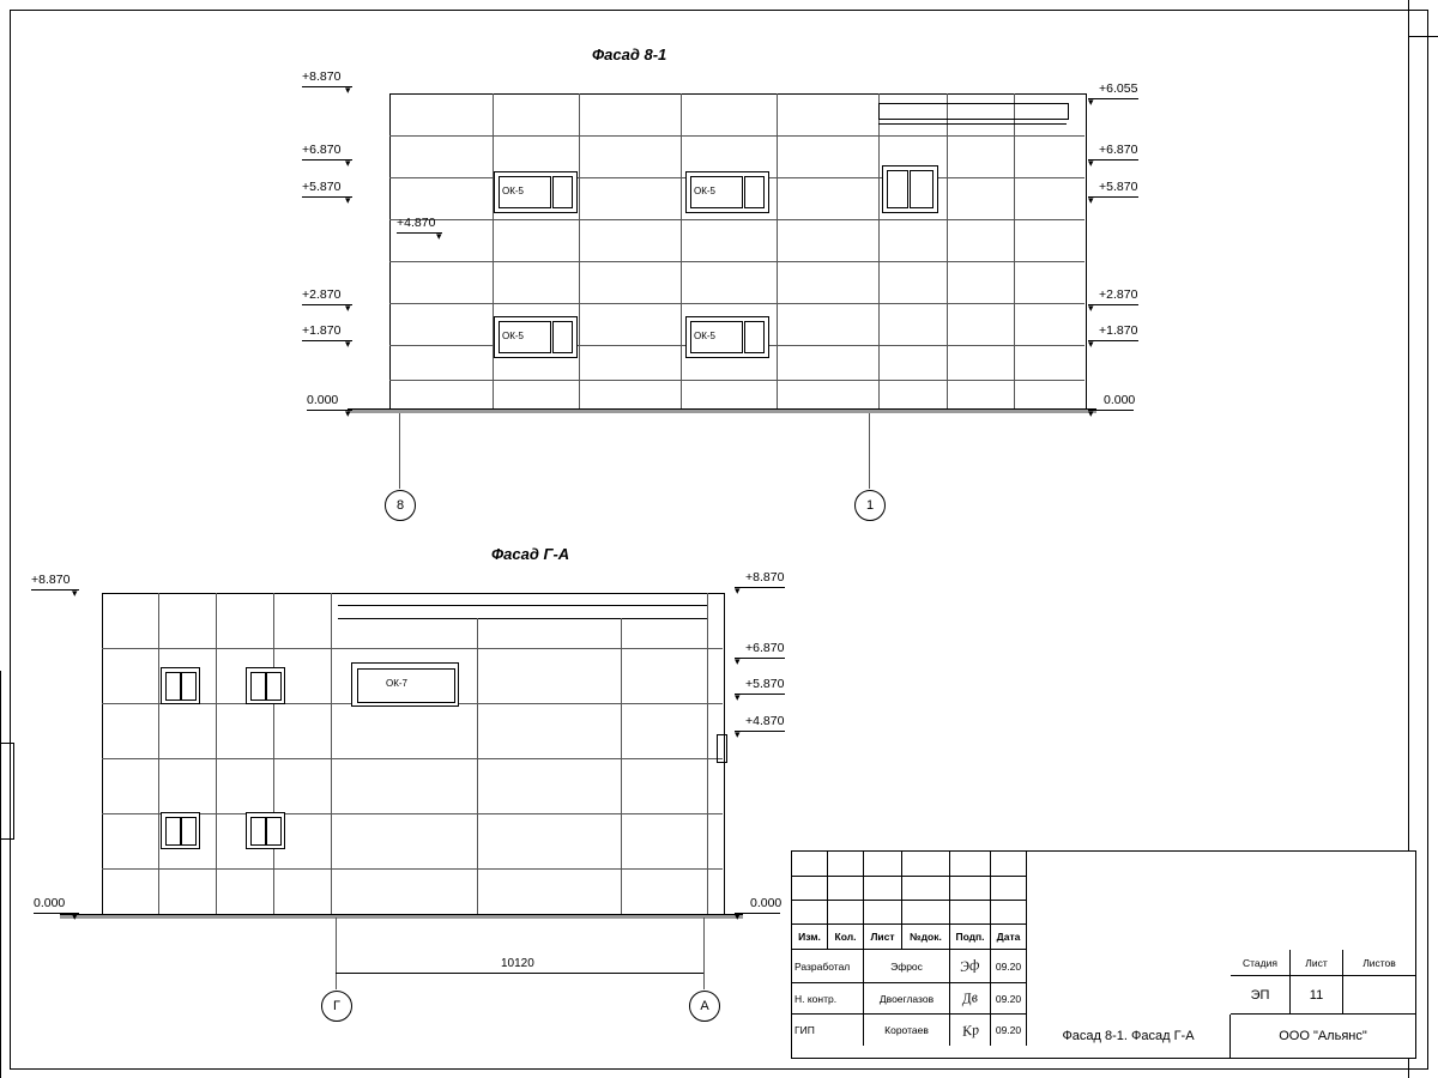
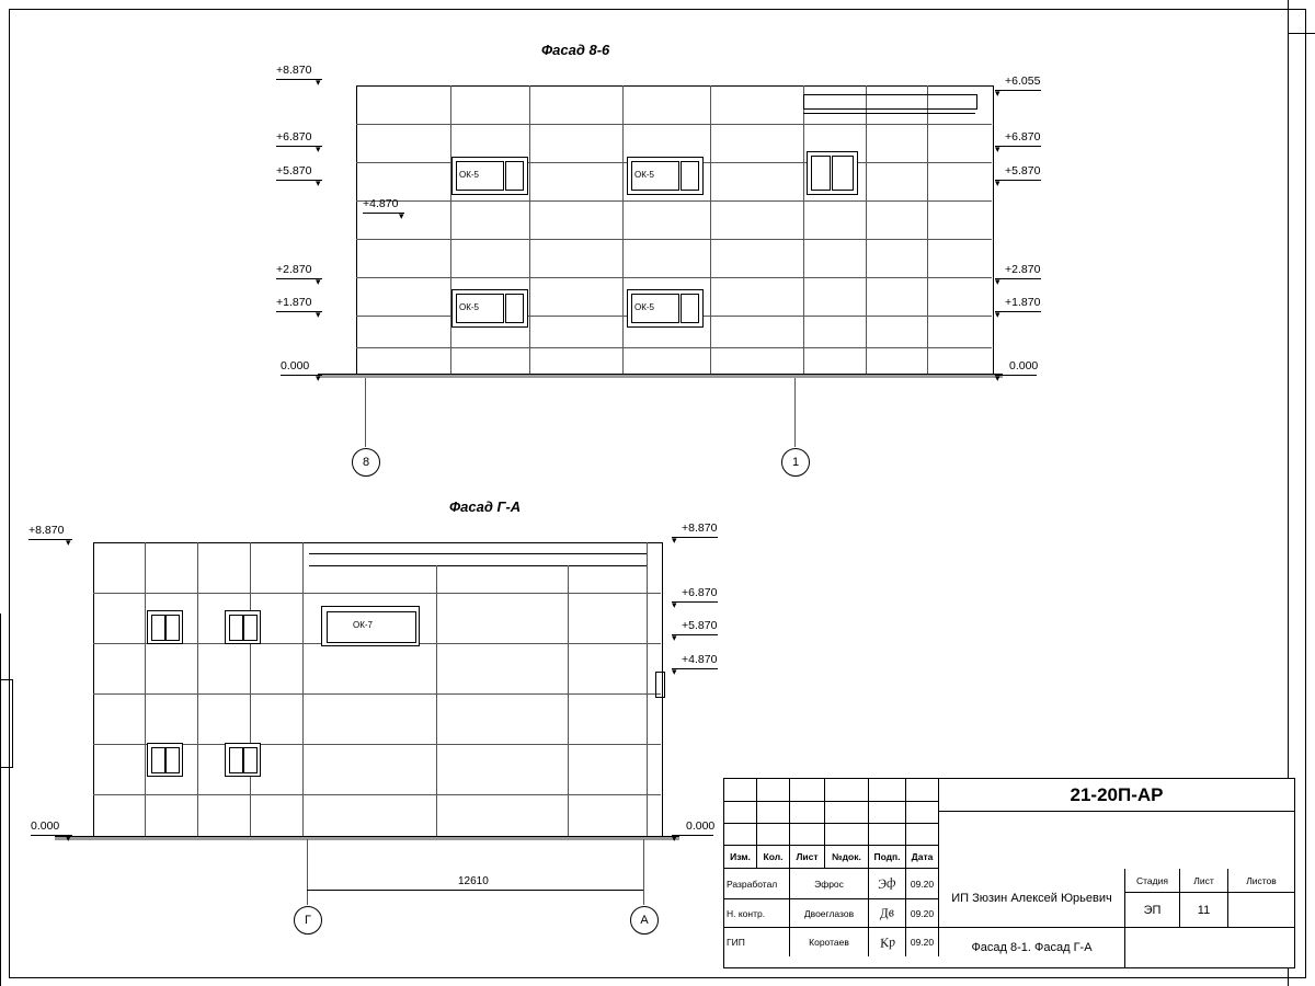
- Фасад 8-1
+ Фасад 8-6
  ОК-5
  ОК-5
  ОК-5
  ОК-5
  +8.870
  ▾
  +6.870
  ▾
  +5.870
  ▾
  +4.870
  ▾
  +2.870
  ▾
  +1.870
  ▾
  0.000
  ▾
  +6.055
  ▾
  +6.870
  ▾
  +5.870
  ▾
  +2.870
  ▾
  +1.870
  ▾
  0.000
  ▾
  8
  1
  Фасад Г-А
  ОК-7
  +8.870
  ▾
  0.000
  ▾
  +8.870
  ▾
  +6.870
  ▾
  +5.870
  ▾
  +4.870
  ▾
  0.000
  ▾
- 10120
+ 12610
  Г
  А
  Изм.
  Кол.
  Лист
  №док.
  Подп.
  Дата
  Разработал
  Эфрос
  09.20
  Н. контр.
  Двоеглазов
  09.20
  ГИП
  Коротаев
  09.20
+ 21-20П-АР
+ ИП Зюзин Алексей Юрьевич
  Стадия
  Лист
  Листов
  ЭП
  11
  Фасад 8-1. Фасад Г-А
- ООО "Альянс"
